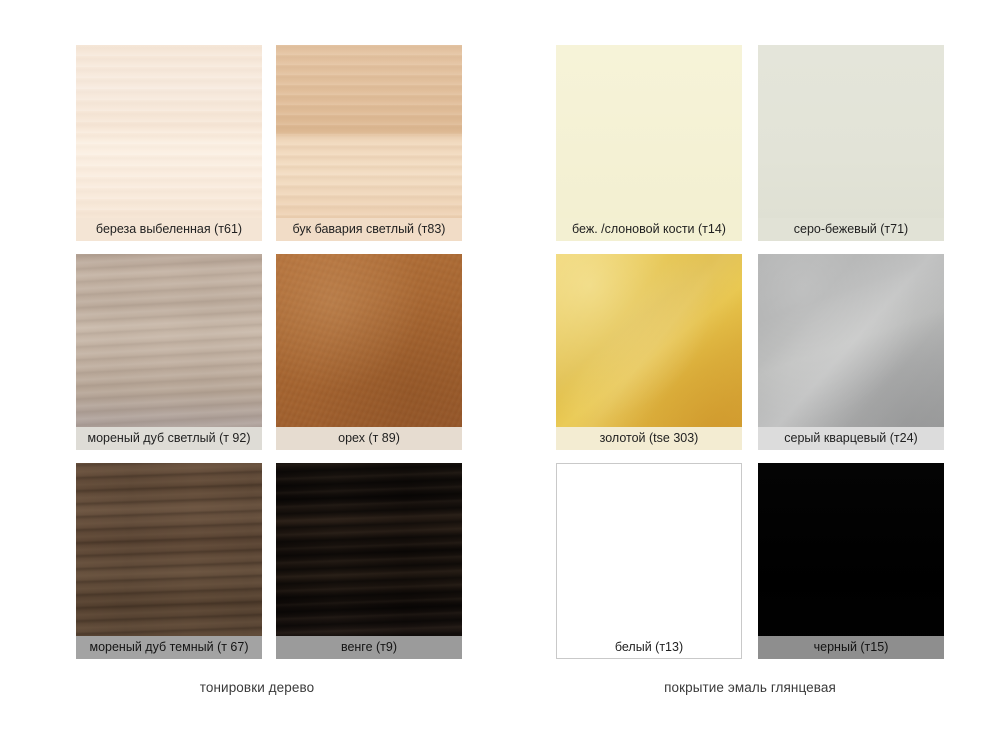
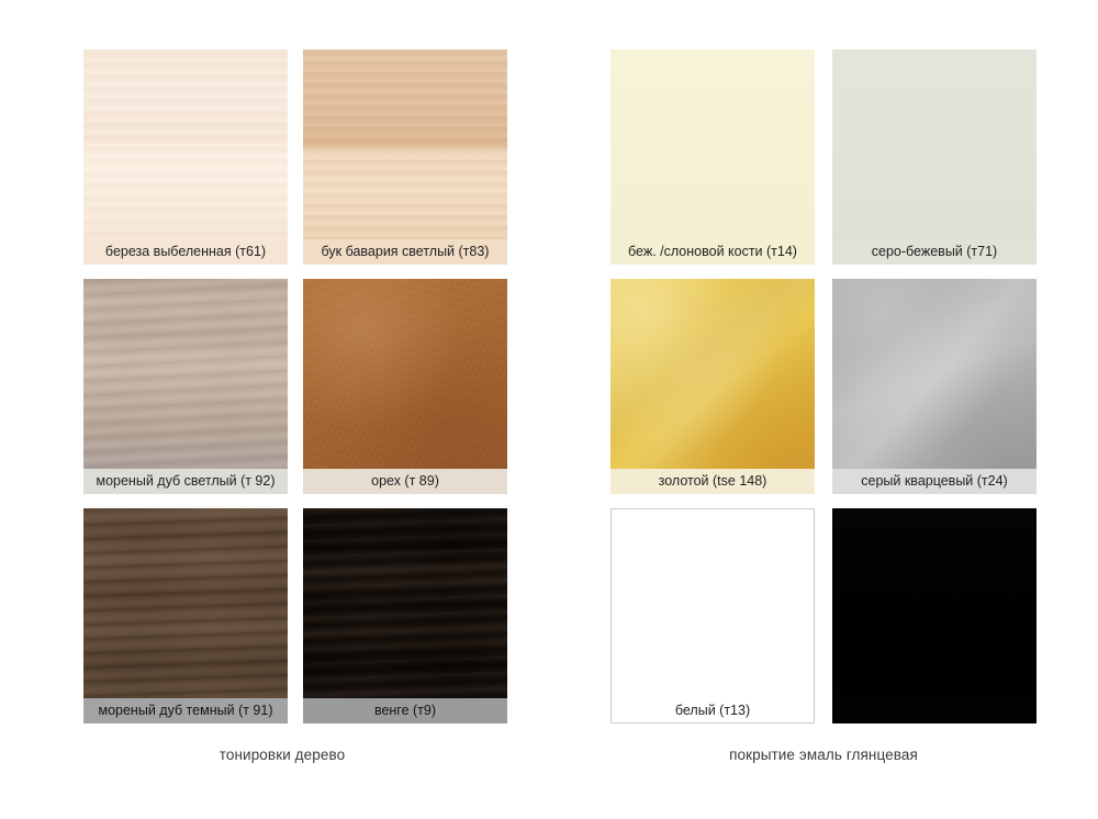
  береза выбеленная (т61)
  бук бавария светлый (т83)
  мореный дуб светлый (т 92)
  орех (т 89)
- мореный дуб темный (т 67)
+ мореный дуб темный (т 91)
  венге (т9)
  тонировки дерево
  беж. /слоновой кости (т14)
  серо-бежевый (т71)
- золотой (tse 303)
+ золотой (tse 148)
  серый кварцевый (т24)
  белый (т13)
- черный (т15)
  покрытие эмаль глянцевая
